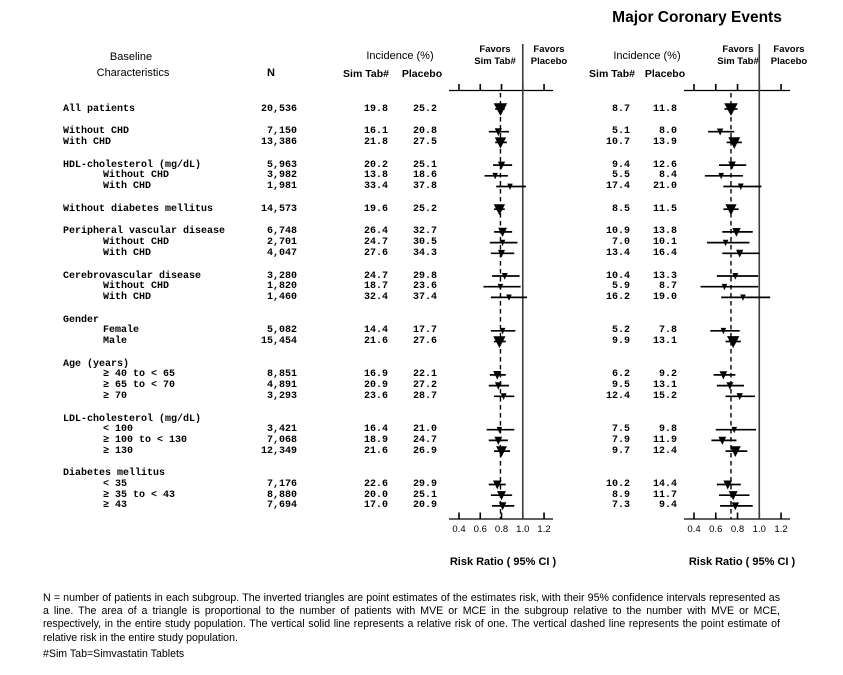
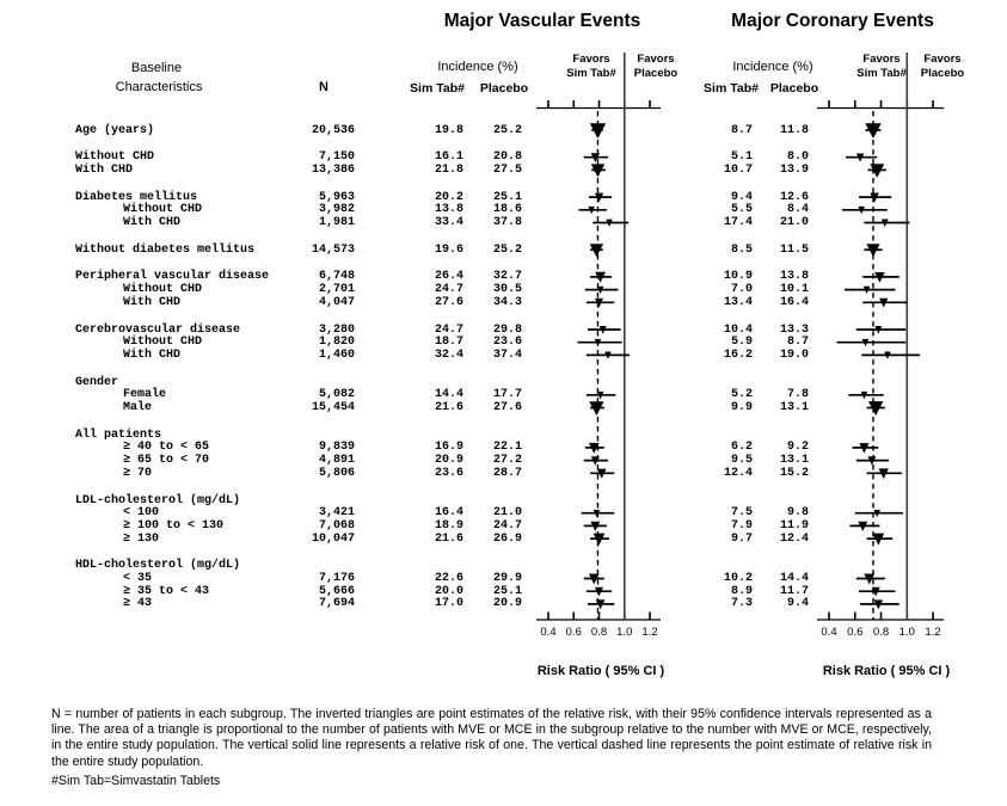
+ Major Vascular Events
  Major Coronary Events
  Baseline
  Characteristics
  N
  Incidence (%)
  Sim Tab#
  Placebo
  Incidence (%)
  Sim Tab#
  Placebo
  Favors
  Sim Tab#
  Favors
  Placebo
  Favors
  Sim Tab#
  Favors
  Placebo
  Risk Ratio ( 95% CI )
  Risk Ratio ( 95% CI )
- N = number of patients in each subgroup. The inverted triangles are point estimates of the estimates risk, with their 95% confidence intervals represented as a line. The area of a triangle is proportional to the number of patients with MVE or MCE in the subgroup relative to the number with MVE or MCE, respectively, in the entire study population. The vertical solid line represents a relative risk of one. The vertical dashed line represents the point estimate of relative risk in the entire study population.
+ N = number of patients in each subgroup. The inverted triangles are point estimates of the relative risk, with their 95% confidence intervals represented as a line. The area of a triangle is proportional to the number of patients with MVE or MCE in the subgroup relative to the number with MVE or MCE, respectively, in the entire study population. The vertical solid line represents a relative risk of one. The vertical dashed line represents the point estimate of relative risk in the entire study population.
  #Sim Tab=Simvastatin Tablets
  0.4
  0.6
  0.8
  1.0
  1.2
  0.4
  0.6
  0.8
  1.0
  1.2
- All patients
+ Age (years)
  20,536
  19.8
  25.2
  8.7
  11.8
  Without CHD
  7,150
  16.1
  20.8
  5.1
  8.0
  With CHD
  13,386
  21.8
  27.5
  10.7
  13.9
- HDL-cholesterol (mg/dL)
+ Diabetes mellitus
  5,963
  20.2
  25.1
  9.4
  12.6
  Without CHD
  3,982
  13.8
  18.6
  5.5
  8.4
  With CHD
  1,981
  33.4
  37.8
  17.4
  21.0
  Without diabetes mellitus
  14,573
  19.6
  25.2
  8.5
  11.5
  Peripheral vascular disease
  6,748
  26.4
  32.7
  10.9
  13.8
  Without CHD
  2,701
  24.7
  30.5
  7.0
  10.1
  With CHD
  4,047
  27.6
  34.3
  13.4
  16.4
  Cerebrovascular disease
  3,280
  24.7
  29.8
  10.4
  13.3
  Without CHD
  1,820
  18.7
  23.6
  5.9
  8.7
  With CHD
  1,460
  32.4
  37.4
  16.2
  19.0
  Gender
  Female
  5,082
  14.4
  17.7
  5.2
  7.8
  Male
  15,454
  21.6
  27.6
  9.9
  13.1
- Age (years)
+ All patients
  ≥ 40 to < 65
- 8,851
+ 9,839
  16.9
  22.1
  6.2
  9.2
  ≥ 65 to < 70
  4,891
  20.9
  27.2
  9.5
  13.1
  ≥ 70
- 3,293
+ 5,806
  23.6
  28.7
  12.4
  15.2
  LDL-cholesterol (mg/dL)
  < 100
  3,421
  16.4
  21.0
  7.5
  9.8
  ≥ 100 to < 130
  7,068
  18.9
  24.7
  7.9
  11.9
  ≥ 130
- 12,349
+ 10,047
  21.6
  26.9
  9.7
  12.4
- Diabetes mellitus
+ HDL-cholesterol (mg/dL)
  < 35
  7,176
  22.6
  29.9
  10.2
  14.4
  ≥ 35 to < 43
- 8,880
+ 5,666
  20.0
  25.1
  8.9
  11.7
  ≥ 43
  7,694
  17.0
  20.9
  7.3
  9.4
